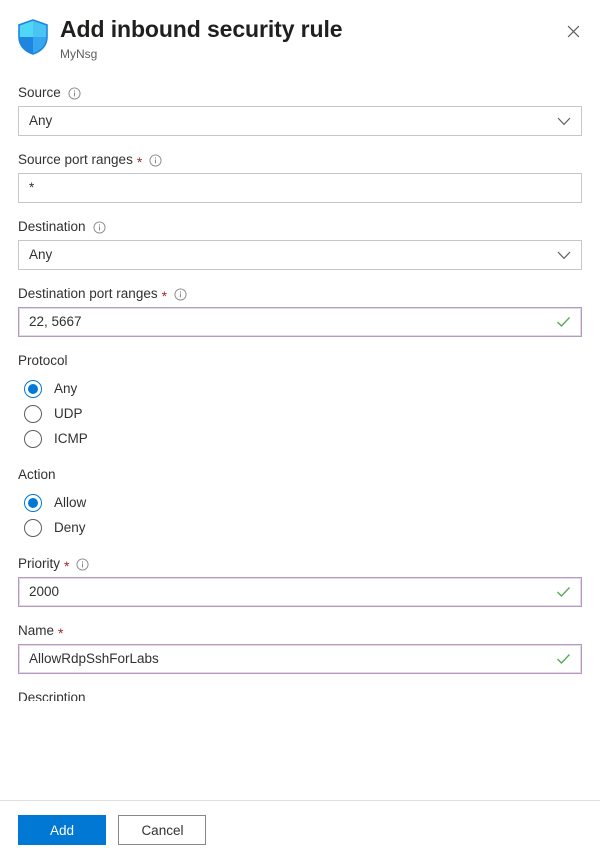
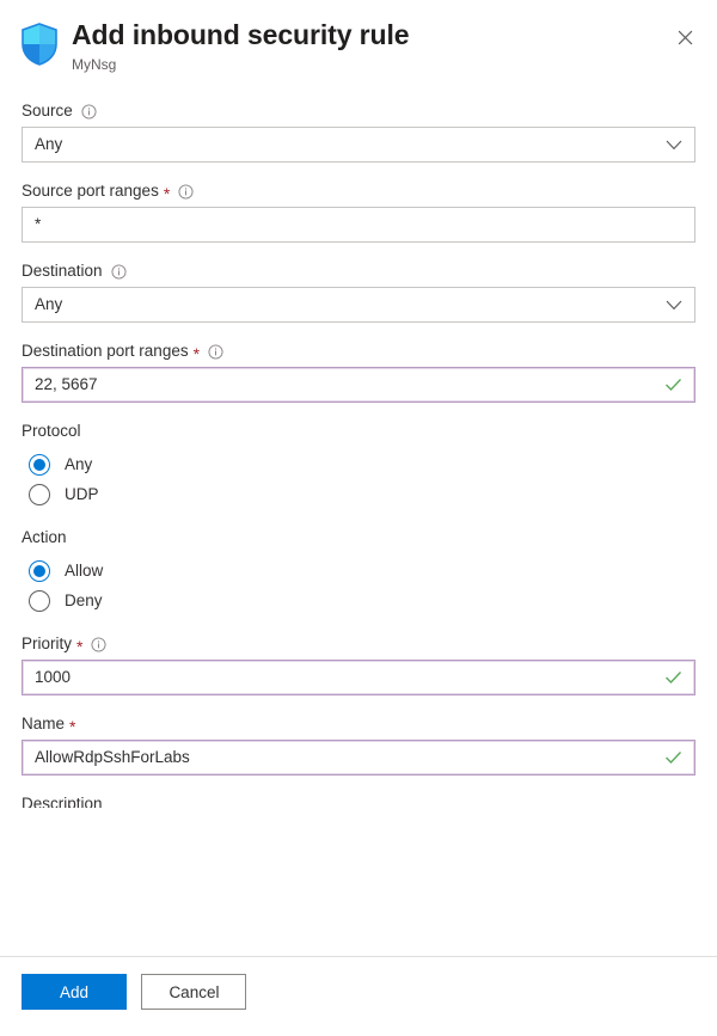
  Add inbound security rule
  MyNsg
  Source
  Any
  Source port ranges
  *
  *
  Destination
  Any
  Destination port ranges
  *
  22, 5667
  Protocol
  Any
  UDP
- ICMP
  Action
  Allow
  Deny
  Priority
  *
- 2000
+ 1000
  Name
  *
  AllowRdpSshForLabs
  Description
  Add Cancel
